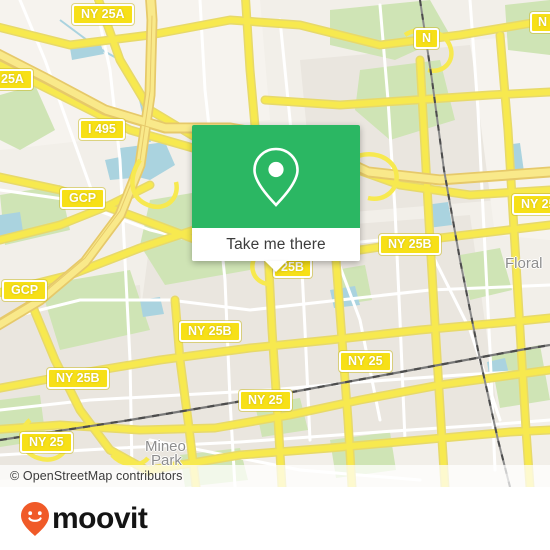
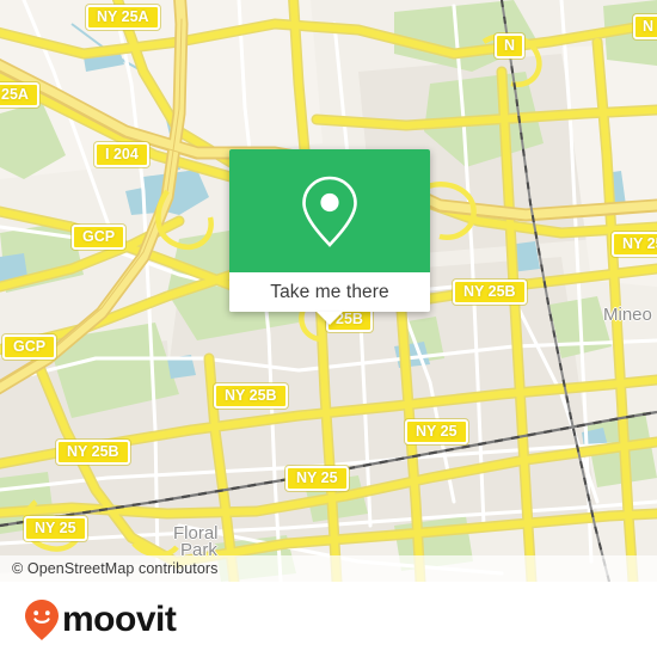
  NY 25A
  25A
- I 495
+ I 204
  GCP
  GCP
  NY 25B
  NY 25B
  NY 25
  NY 25
  25B
  NY 25B
  NY 25
  N
  N
- Mineo
+ Floral
  Park
- Floral
+ Mineo
  © OpenStreetMap contributors
  Take me there
  moovit
